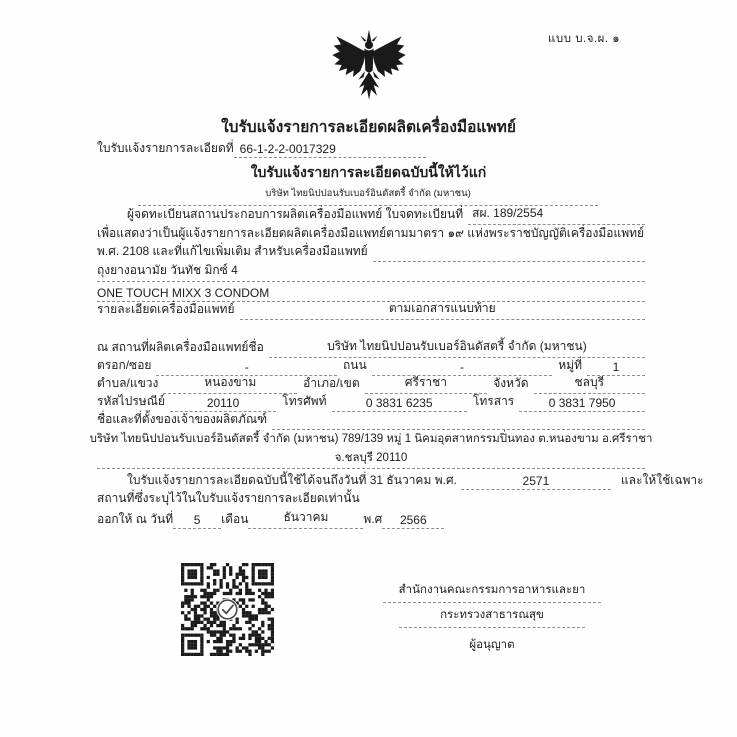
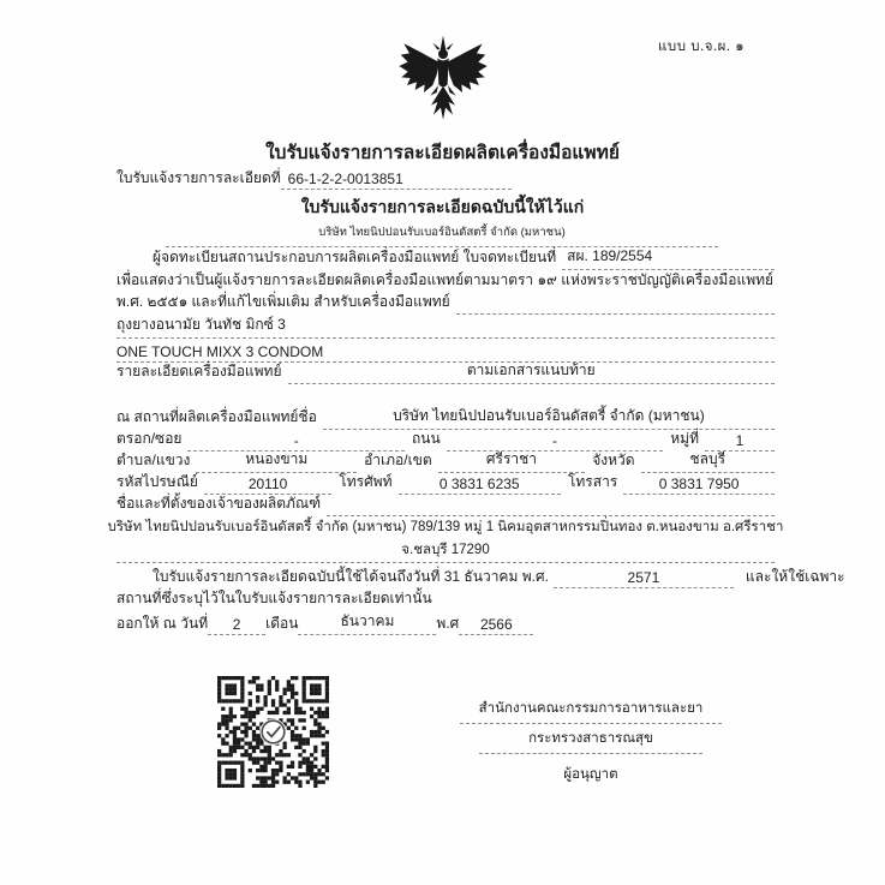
  แบบ บ.จ.ผ. ๑
  ใบรับแจ้งรายการละเอียดผลิตเครื่องมือแพทย์
  ใบรับแจ้งรายการละเอียดที่
- 66-1-2-2-0017329
+ 66-1-2-2-0013851
  ใบรับแจ้งรายการละเอียดฉบับนี้ให้ไว้แก่
  บริษัท ไทยนิปปอนรับเบอร์อินดัสตรี้ จำกัด (มหาชน)
  ผู้จดทะเบียนสถานประกอบการผลิตเครื่องมือแพทย์ ใบจดทะเบียนที่
  สผ. 189/2554
  เพื่อแสดงว่าเป็นผู้แจ้งรายการละเอียดผลิตเครื่องมือแพทย์ตามมาตรา ๑๙ แห่งพระราชบัญญัติเครื่องมือแพทย์
- พ.ศ. 2108 และที่แก้ไขเพิ่มเติม สำหรับเครื่องมือแพทย์
+ พ.ศ. ๒๕๕๑ และที่แก้ไขเพิ่มเติม สำหรับเครื่องมือแพทย์
- ถุงยางอนามัย วันทัช มิกซ์ 4
+ ถุงยางอนามัย วันทัช มิกซ์ 3
  ONE TOUCH MIXX 3 CONDOM
  รายละเอียดเครื่องมือแพทย์
  ตามเอกสารแนบท้าย
  ณ สถานที่ผลิตเครื่องมือแพทย์ชื่อ
  บริษัท ไทยนิปปอนรับเบอร์อินดัสตรี้ จำกัด (มหาชน)
  ตรอก/ซอย
  -
  ถนน
  -
  หมู่ที่
  1
  ตำบล/แขวง
  หนองขาม
  อำเภอ/เขต
  ศรีราชา
  จังหวัด
  ชลบุรี
  รหัสไปรษณีย์
  20110
  โทรศัพท์
  0 3831 6235
  โทรสาร
  0 3831 7950
  ชื่อและที่ตั้งของเจ้าของผลิตภัณฑ์
  บริษัท ไทยนิปปอนรับเบอร์อินดัสตรี้ จำกัด (มหาชน) 789/139 หมู่ 1 นิคมอุตสาหกรรมปิ่นทอง ต.หนองขาม อ.ศรีราชา
- จ.ชลบุรี 20110
+ จ.ชลบุรี 17290
  ใบรับแจ้งรายการละเอียดฉบับนี้ใช้ได้จนถึงวันที่ 31 ธันวาคม พ.ศ.
  2571
  และให้ใช้เฉพาะ
  สถานที่ซึ่งระบุไว้ในใบรับแจ้งรายการละเอียดเท่านั้น
  ออกให้ ณ วันที่
- 5
+ 2
  เดือน
  ธันวาคม
  พ.ศ
  2566
  สำนักงานคณะกรรมการอาหารและยา
  กระทรวงสาธารณสุข
  ผู้อนุญาต
